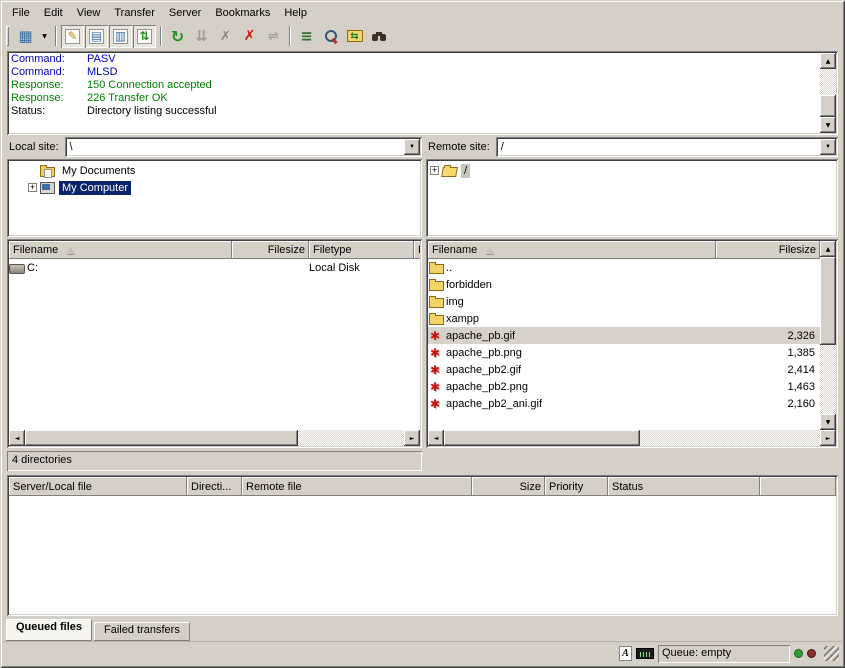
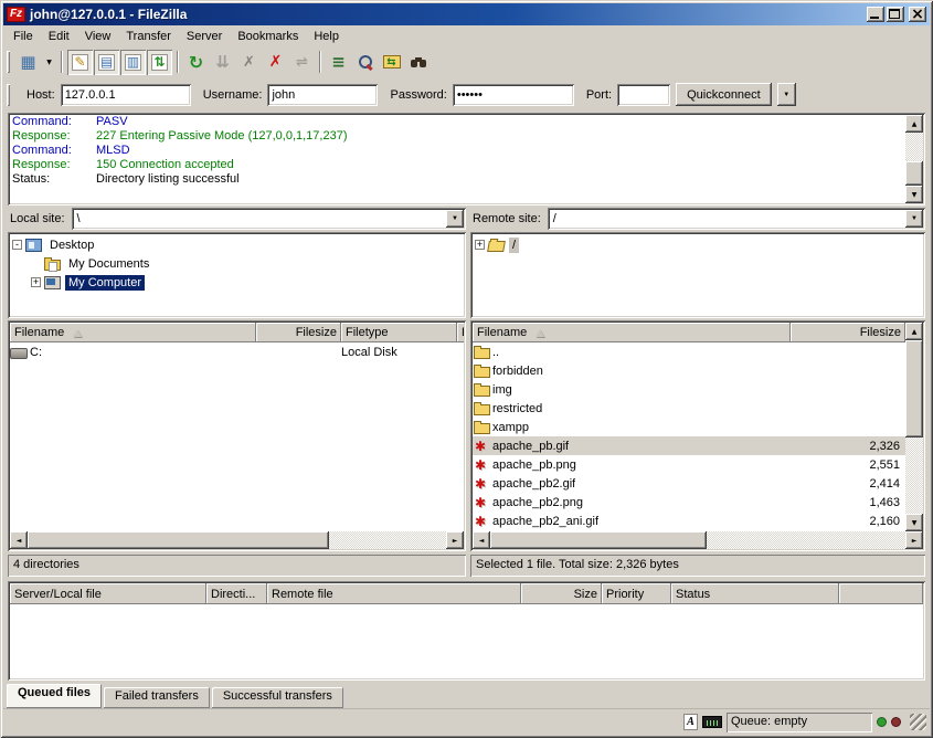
+ Fz
+ john@127.0.0.1 - FileZilla
+ ×
  File
  Edit
  View
  Transfer
  Server
  Bookmarks
  Help
+ Host:
+ 127.0.0.1
+ Username:
+ john
+ Password:
+ ••••••
+ Port:
+ Quickconnect
  Command: PASV
+ Response: 227 Entering Passive Mode (127,0,0,1,17,237)
  Command: MLSD
  Response: 150 Connection accepted
- Response: 226 Transfer OK
  Status: Directory listing successful
  Local site:
  \
+ Desktop
  My Documents
  My Computer
  Filename
  Filesize
  Filetype
  C:
  Local Disk
  4 directories
  Remote site:
  /
  /
  Filename
  Filesize
  ..
  forbidden
  img
+ restricted
  xampp
  apache_pb.gif
  2,326
  apache_pb.png
- 1,385
+ 2,551
  apache_pb2.gif
  2,414
  apache_pb2.png
  1,463
  apache_pb2_ani.gif
  2,160
+ Selected 1 file. Total size: 2,326 bytes
  Server/Local file
  Directi...
  Remote file
  Size
  Priority
  Status
  Queued files
  Failed transfers
+ Successful transfers
  A
  Queue: empty
